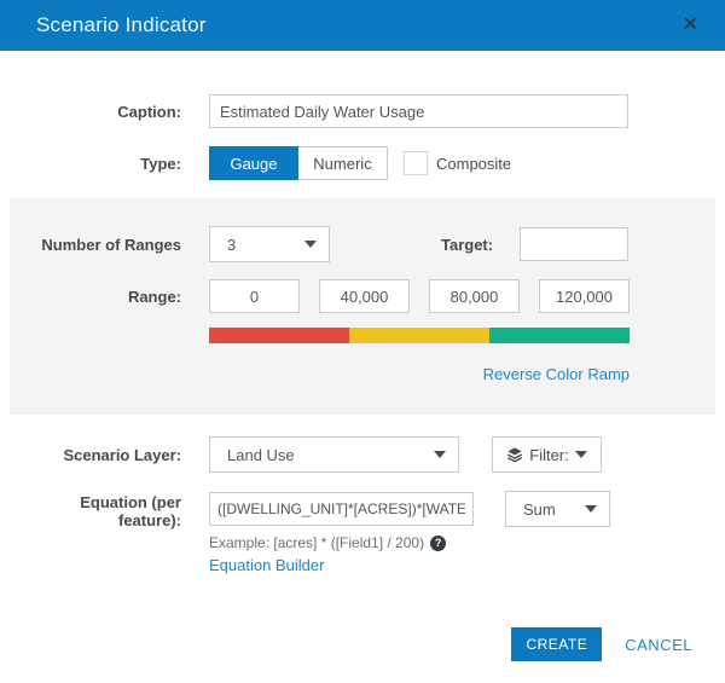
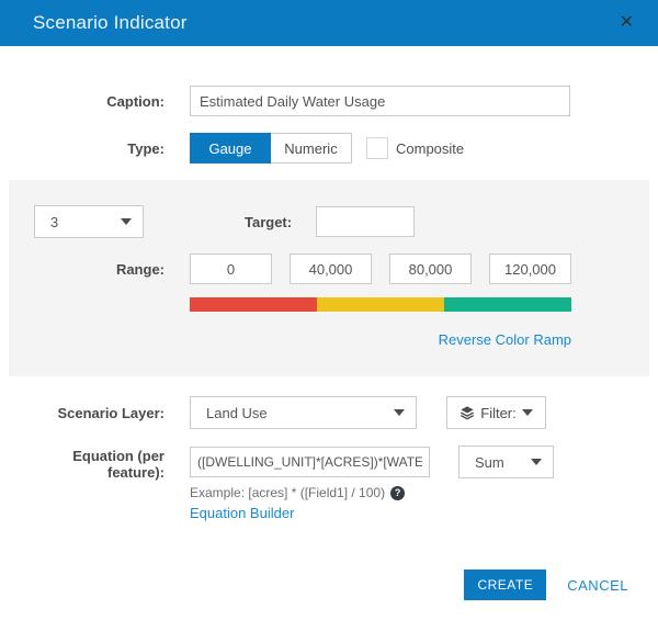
  Scenario Indicator
  ✕
  Caption:
  Estimated Daily Water Usage
  Type:
  Gauge
  Numeric
  Composite
- Number of Ranges
  3
  Target:
  Range:
  0
  40,000
  80,000
  120,000
  Reverse Color Ramp
  Scenario Layer:
  Land Use
  Filter:
  Equation (per
  feature):
  ([DWELLING_UNIT]*[ACRES])*[WATE
  Sum
- Example: [acres] * ([Field1] / 200)
+ Example: [acres] * ([Field1] / 100)
  ?
  Equation Builder
  CREATE
  CANCEL
